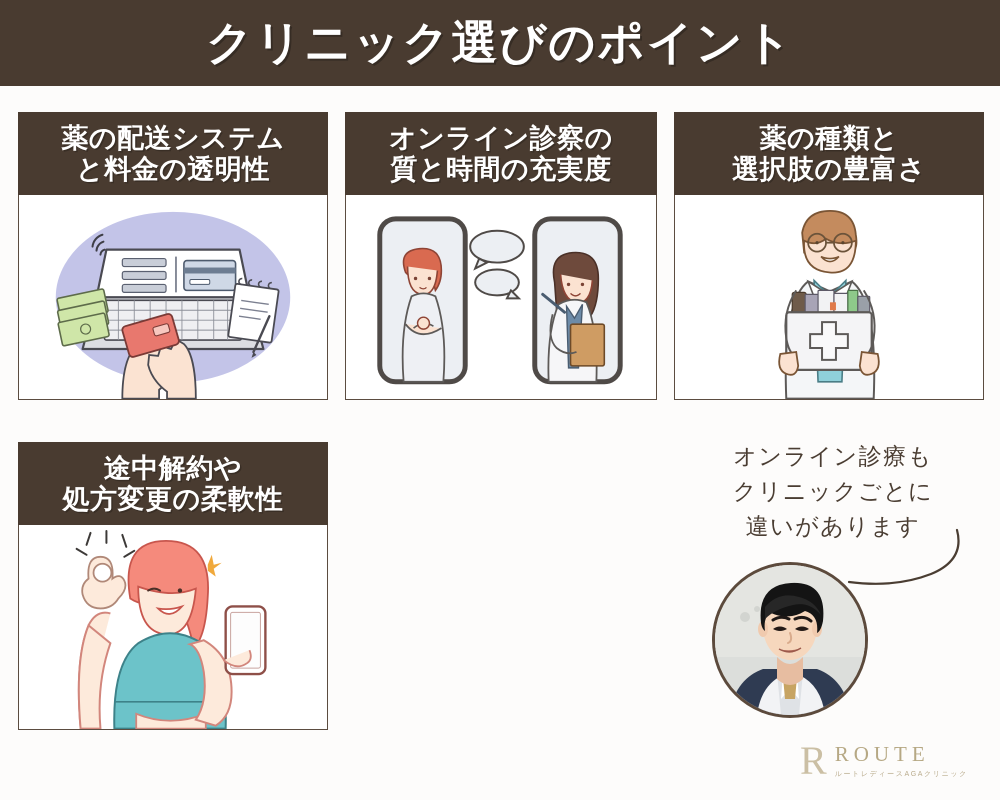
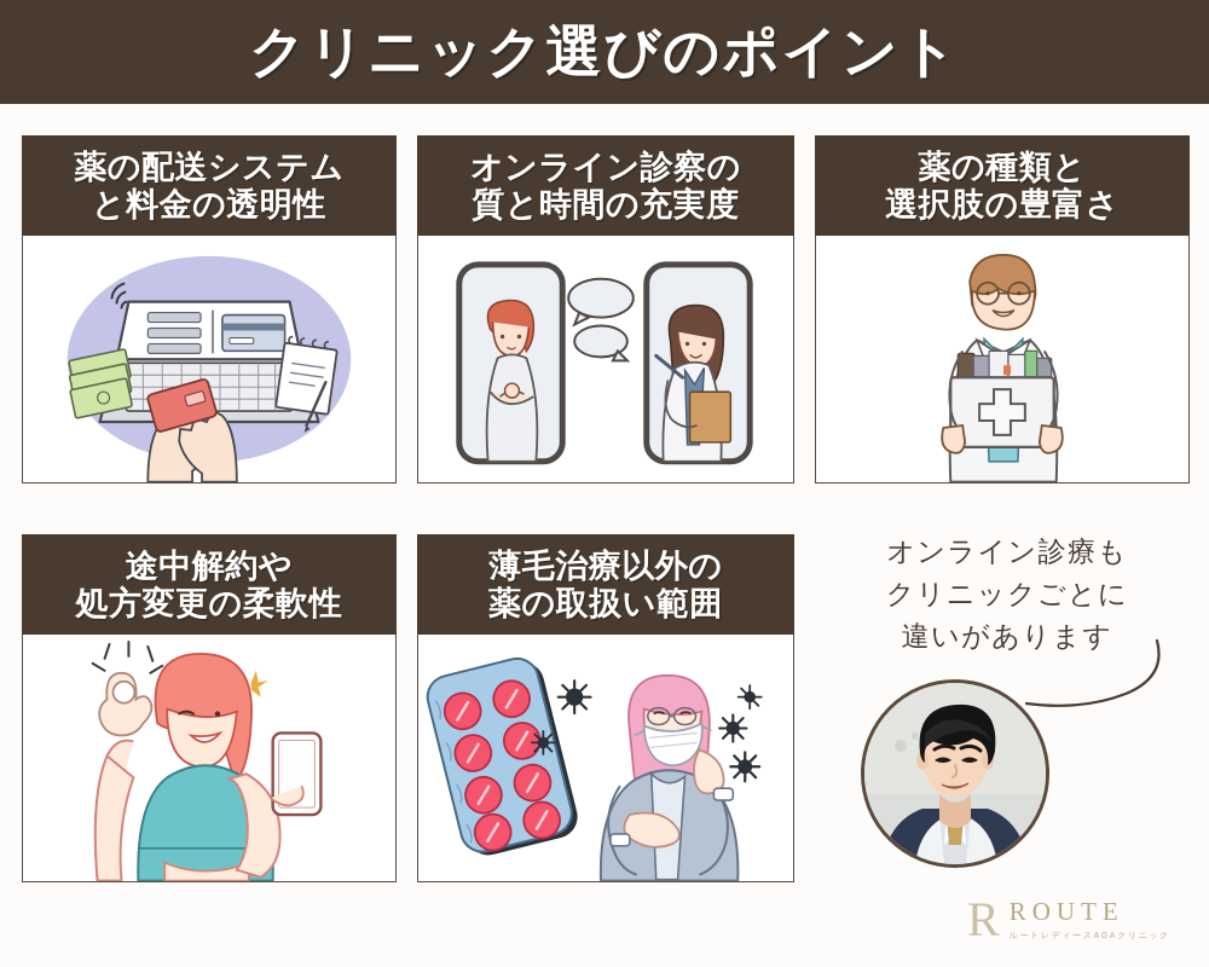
  クリニック選びのポイント
  薬の配送システム
  と料金の透明性
  オンライン診察の
  質と時間の充実度
  薬の種類と
  選択肢の豊富さ
  途中解約や
  処方変更の柔軟性
+ 薄毛治療以外の
+ 薬の取扱い範囲
  オンライン診療も
  クリニックごとに
  違いがあります
  R
  ROUTE
